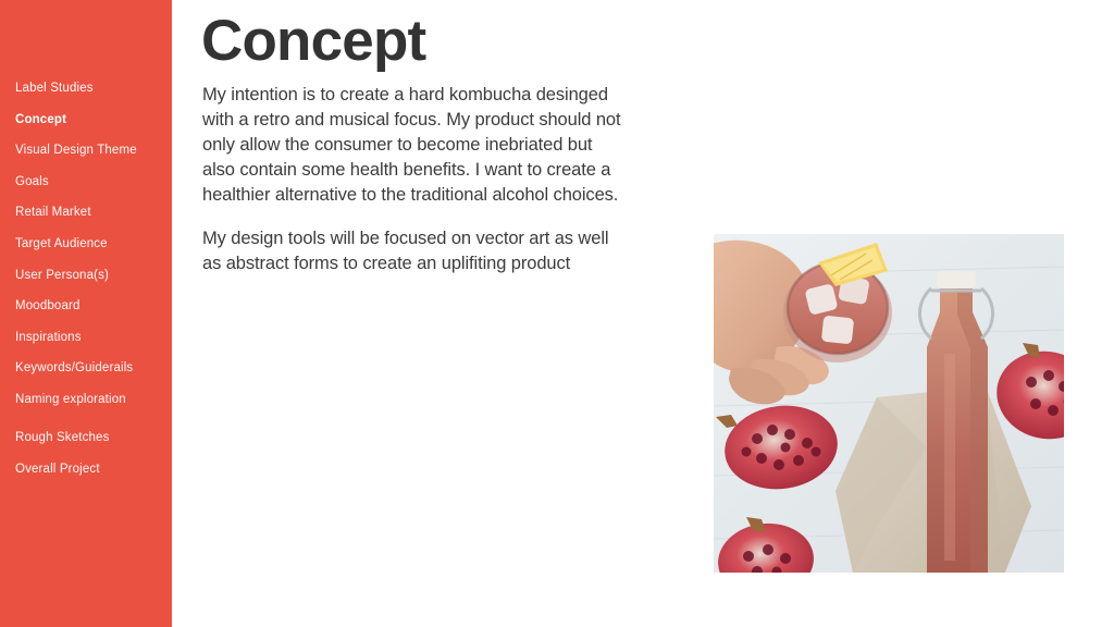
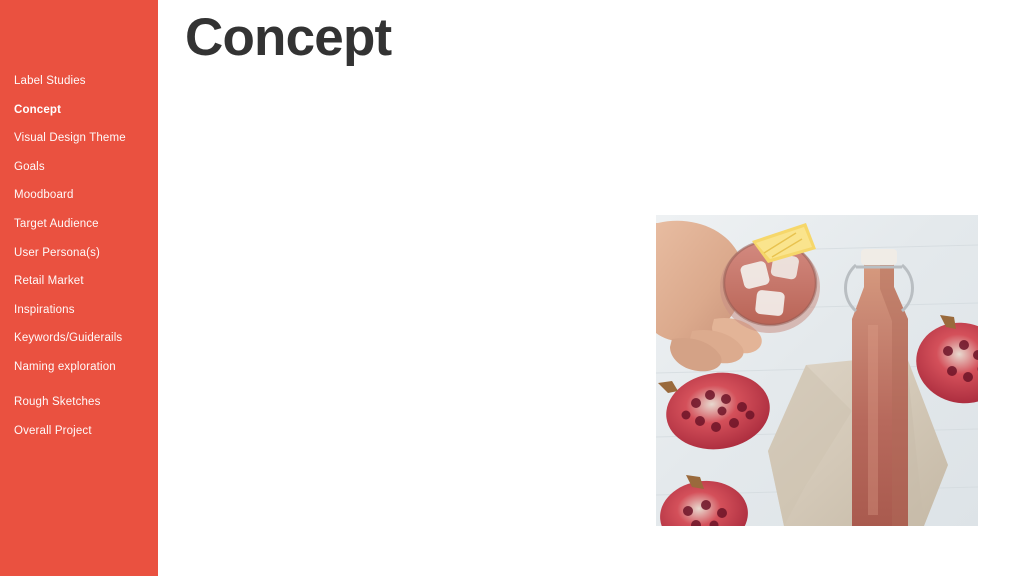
  Label Studies
  Concept
  Visual Design Theme
  Goals
- Retail Market
+ Moodboard
  Target Audience
  User Persona(s)
- Moodboard
+ Retail Market
  Inspirations
  Keywords/Guiderails
  Naming exploration
  Rough Sketches
  Overall Project
  Concept
- My intention is to create a hard kombucha desinged with a retro and musical focus. My product should not only allow the consumer to become inebriated but also contain some health benefits. I want to create a healthier alternative to the traditional alcohol choices.
- My design tools will be focused on vector art as well as abstract forms to create an uplifiting product
